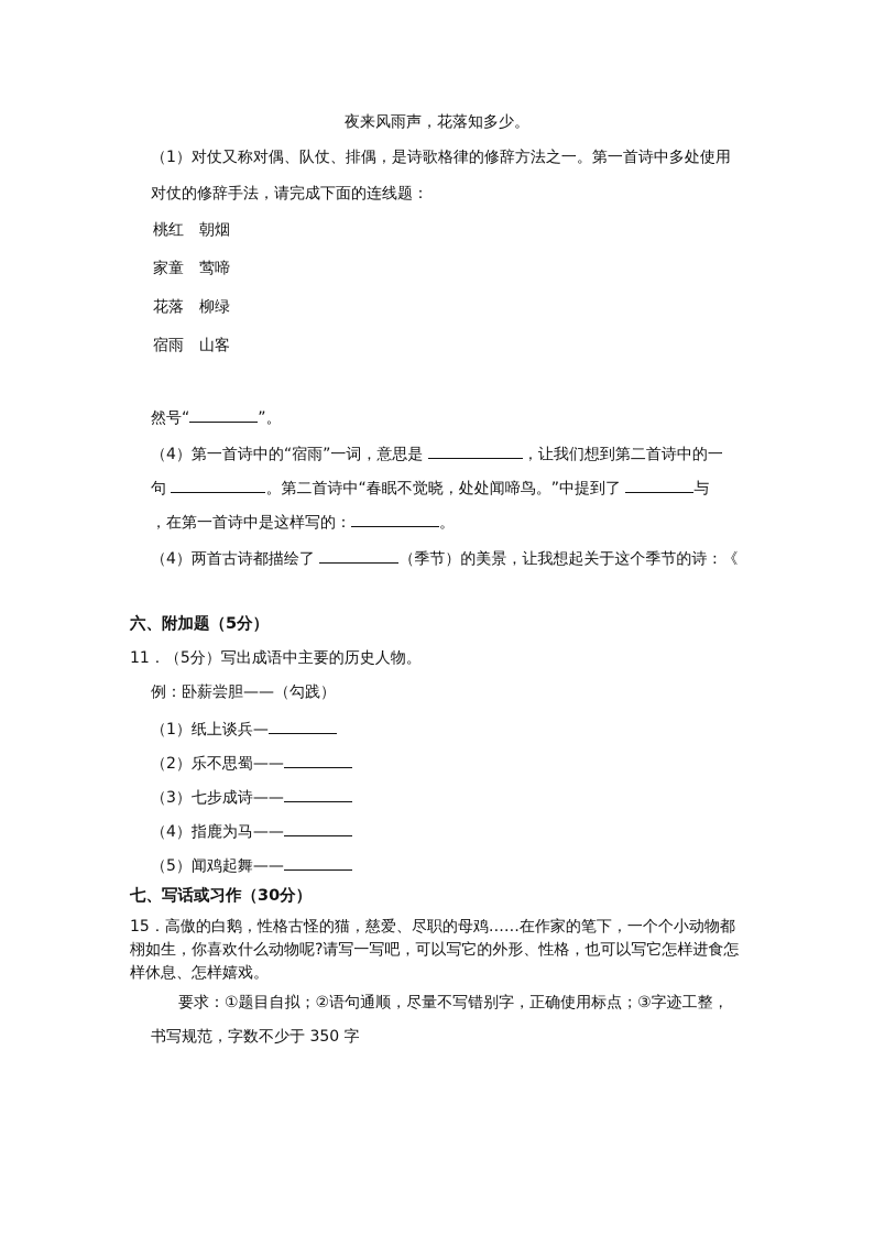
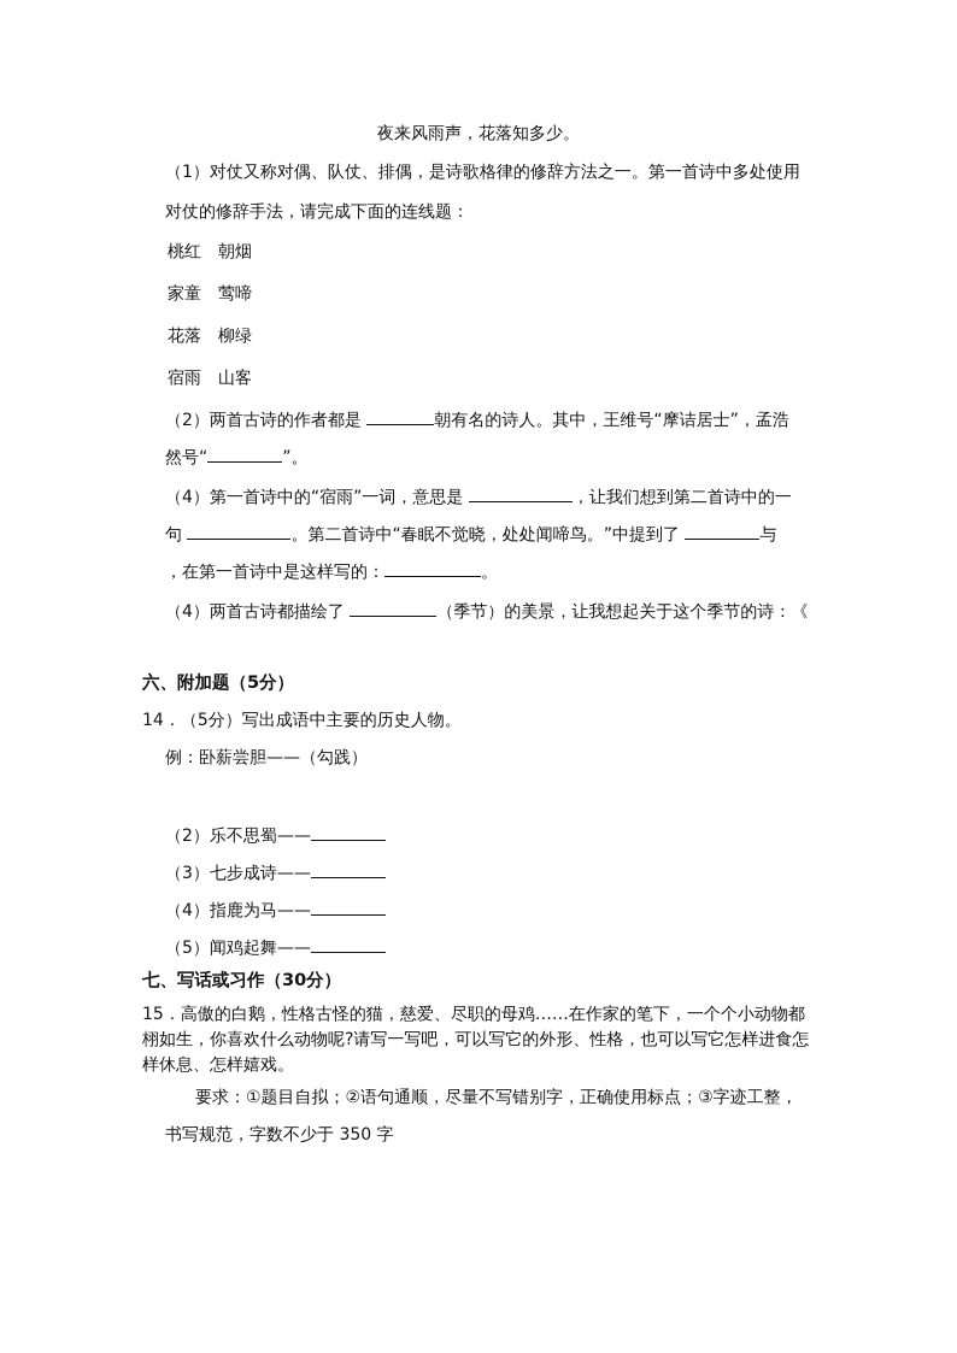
  夜来风雨声，花落知多少。
  （1）对仗又称对偶、队仗、排偶，是诗歌格律的修辞方法之一。第一首诗中多处使用
  对仗的修辞手法，请完成下面的连线题：
  桃红 朝烟
  家童 莺啼
  花落 柳绿
  宿雨 山客
+ （2）两首古诗的作者都是 朝有名的诗人。其中，王维号“摩诘居士”，孟浩
  然号“ ”。
  （4）第一首诗中的“宿雨”一词，意思是 ，让我们想到第二首诗中的一
  句 。第二首诗中“春眠不觉晓，处处闻啼鸟。”中提到了 与
  ，在第一首诗中是这样写的： 。
  （4）两首古诗都描绘了 （季节）的美景，让我想起关于这个季节的诗：《
  六、附加题（5分）
- 11．（5分）写出成语中主要的历史人物。
+ 14．（5分）写出成语中主要的历史人物。
  例：卧薪尝胆——（勾践）
- （1）纸上谈兵—
  （2）乐不思蜀——
  （3）七步成诗——
  （4）指鹿为马——
  （5）闻鸡起舞——
  七、写话或习作（30分）
  15．高傲的白鹅，性格古怪的猫，慈爱、尽职的母鸡……在作家的笔下，一个个小动物都
  栩如生，你喜欢什么动物呢?请写一写吧，可以写它的外形、性格，也可以写它怎样进食怎
  样休息、怎样嬉戏。
  要求：①题目自拟；②语句通顺，尽量不写错别字，正确使用标点；③字迹工整，
  书写规范，字数不少于 350 字
